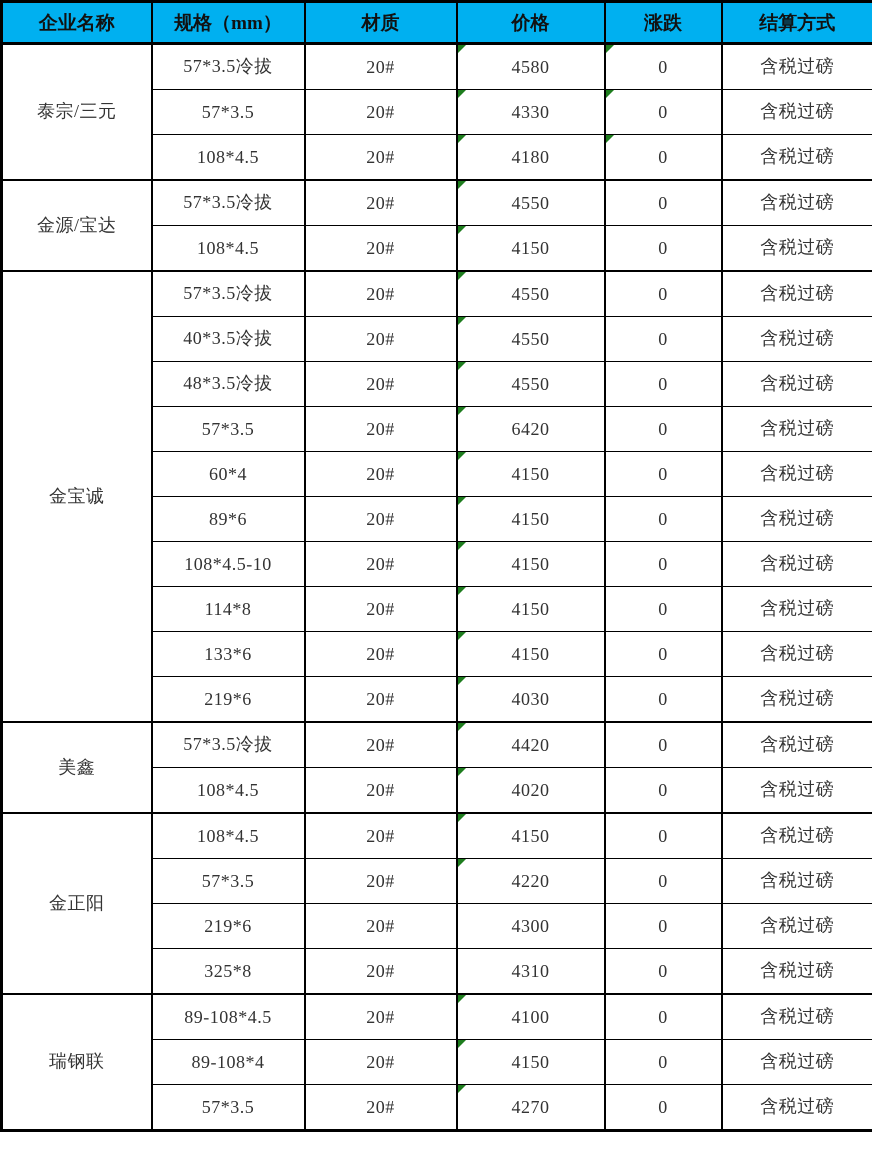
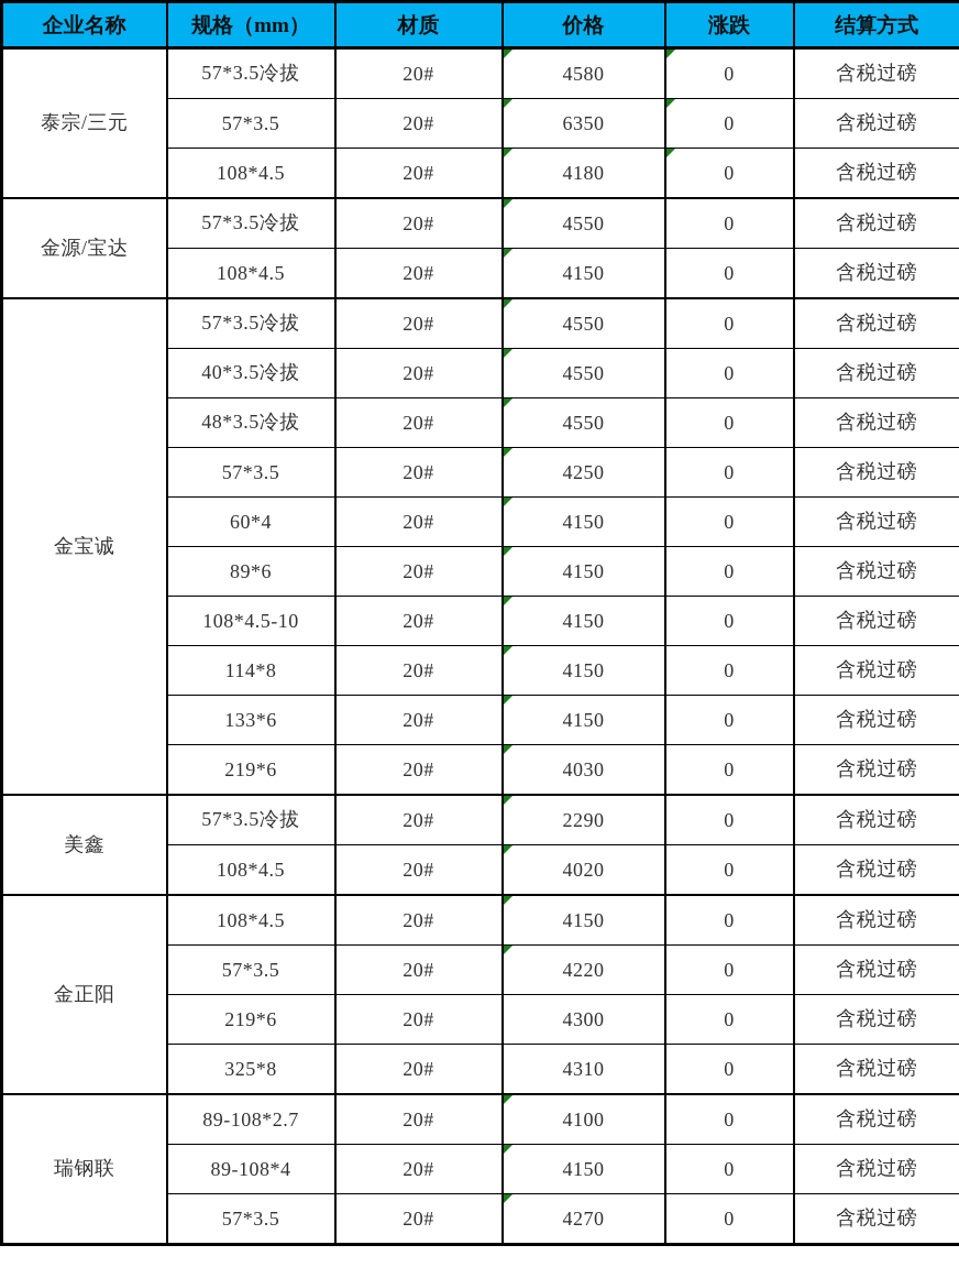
  企业名称	规格（mm）	材质	价格	涨跌	结算方式
  泰宗/三元	57*3.5冷拔	20#	4580	0	含税过磅
- 57*3.5	20#	4330	0	含税过磅
+ 57*3.5	20#	6350	0	含税过磅
  108*4.5	20#	4180	0	含税过磅
  金源/宝达	57*3.5冷拔	20#	4550	0	含税过磅
  108*4.5	20#	4150	0	含税过磅
  金宝诚	57*3.5冷拔	20#	4550	0	含税过磅
  40*3.5冷拔	20#	4550	0	含税过磅
  48*3.5冷拔	20#	4550	0	含税过磅
- 57*3.5	20#	6420	0	含税过磅
+ 57*3.5	20#	4250	0	含税过磅
  60*4	20#	4150	0	含税过磅
  89*6	20#	4150	0	含税过磅
  108*4.5-10	20#	4150	0	含税过磅
  114*8	20#	4150	0	含税过磅
  133*6	20#	4150	0	含税过磅
  219*6	20#	4030	0	含税过磅
- 美鑫	57*3.5冷拔	20#	4420	0	含税过磅
+ 美鑫	57*3.5冷拔	20#	2290	0	含税过磅
  108*4.5	20#	4020	0	含税过磅
  金正阳	108*4.5	20#	4150	0	含税过磅
  57*3.5	20#	4220	0	含税过磅
  219*6	20#	4300	0	含税过磅
  325*8	20#	4310	0	含税过磅
- 瑞钢联	89-108*4.5	20#	4100	0	含税过磅
+ 瑞钢联	89-108*2.7	20#	4100	0	含税过磅
  89-108*4	20#	4150	0	含税过磅
  57*3.5	20#	4270	0	含税过磅
